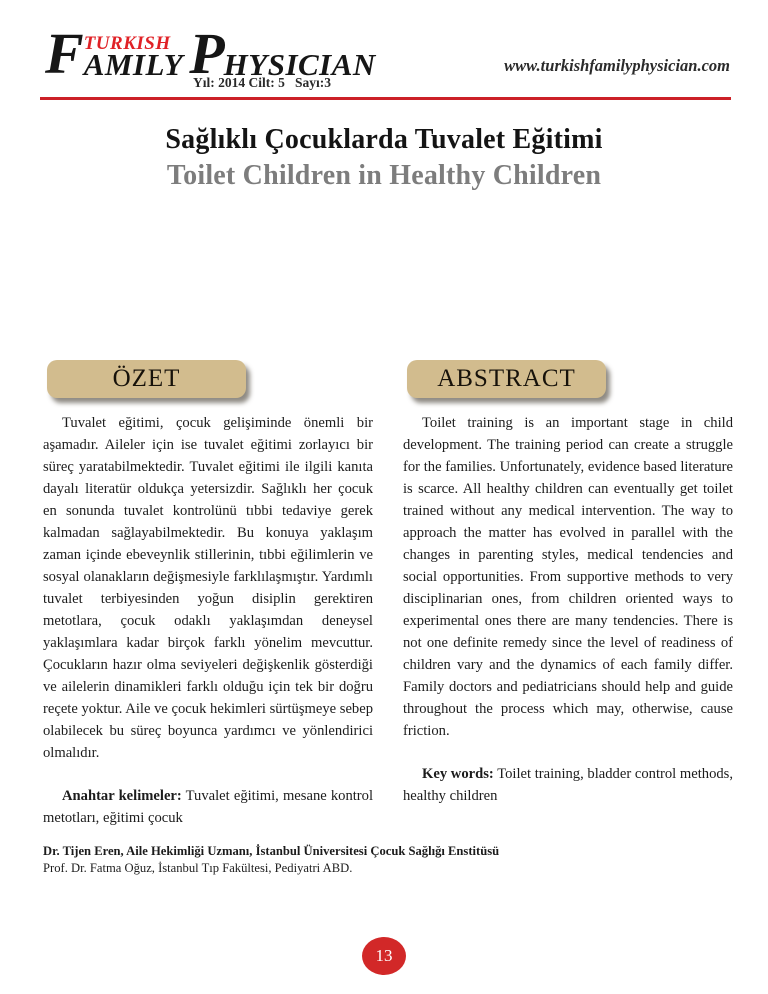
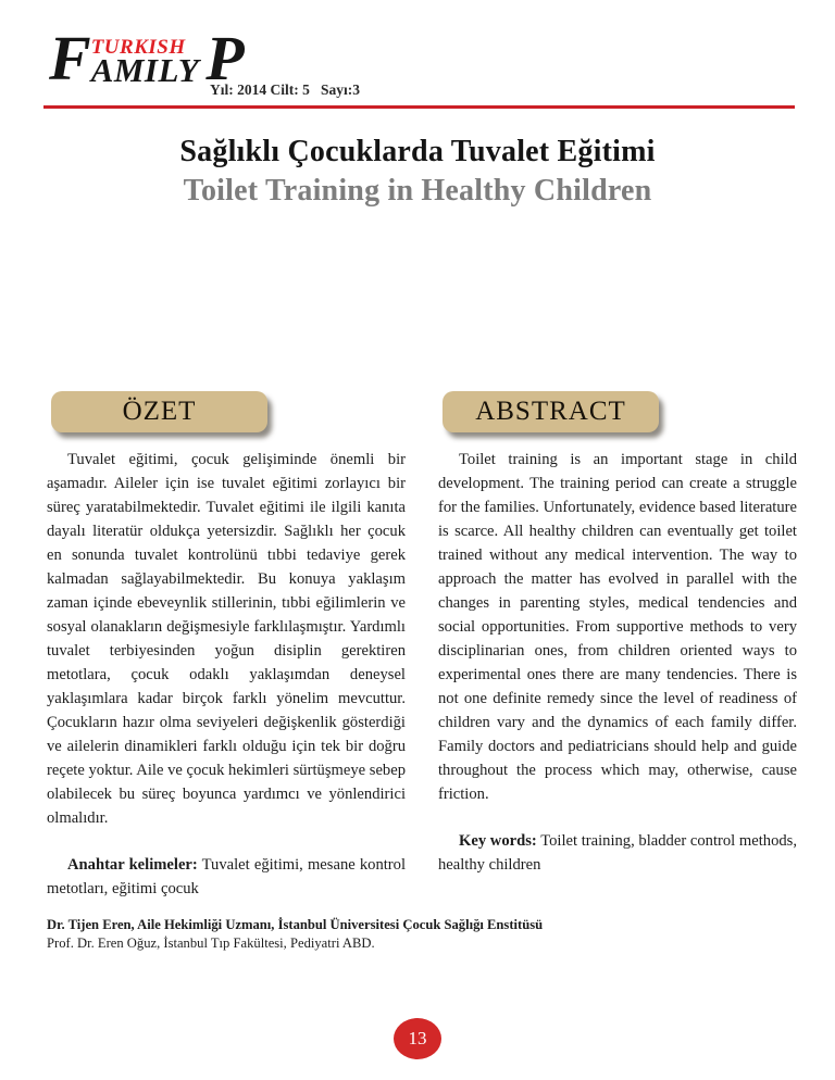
  F
  TURKISH
  AMILY
  P
- HYSICIAN
  Yıl: 2014 Cilt: 5 Sayı:3
- www.turkishfamilyphysician.com
  Sağlıklı Çocuklarda Tuvalet Eğitimi
- Toilet Children in Healthy Children
+ Toilet Training in Healthy Children
  ÖZET
  Tuvalet eğitimi, çocuk gelişiminde önemli bir aşamadır. Aileler için ise tuvalet eğitimi zorlayıcı bir süreç yaratabilmektedir. Tuvalet eğitimi ile ilgili kanıta dayalı literatür oldukça yetersizdir. Sağlıklı her çocuk en sonunda tuvalet kontrolünü tıbbi tedaviye gerek kalmadan sağlayabilmektedir. Bu konuya yaklaşım zaman içinde ebeveynlik stillerinin, tıbbi eğilimlerin ve sosyal olanakların değişmesiyle farklılaşmıştır. Yardımlı tuvalet terbiyesinden yoğun disiplin gerektiren metotlara, çocuk odaklı yaklaşımdan deneysel yaklaşımlara kadar birçok farklı yönelim mevcuttur. Çocukların hazır olma seviyeleri değişkenlik gösterdiği ve ailelerin dinamikleri farklı olduğu için tek bir doğru reçete yoktur. Aile ve çocuk hekimleri sürtüşmeye sebep olabilecek bu süreç boyunca yardımcı ve yönlendirici olmalıdır.
  Anahtar kelimeler: Tuvalet eğitimi, mesane kontrol metotları, eğitimi çocuk
  ABSTRACT
  Toilet training is an important stage in child development. The training period can create a struggle for the families. Unfortunately, evidence based literature is scarce. All healthy children can eventually get toilet trained without any medical intervention. The way to approach the matter has evolved in parallel with the changes in parenting styles, medical tendencies and social opportunities. From supportive methods to very disciplinarian ones, from children oriented ways to experimental ones there are many tendencies. There is not one definite remedy since the level of readiness of children vary and the dynamics of each family differ. Family doctors and pediatricians should help and guide throughout the process which may, otherwise, cause friction.
  Key words: Toilet training, bladder control methods, healthy children
  Dr. Tijen Eren, Aile Hekimliği Uzmanı, İstanbul Üniversitesi Çocuk Sağlığı Enstitüsü
- Prof. Dr. Fatma Oğuz, İstanbul Tıp Fakültesi, Pediyatri ABD.
+ Prof. Dr. Eren Oğuz, İstanbul Tıp Fakültesi, Pediyatri ABD.
  13
